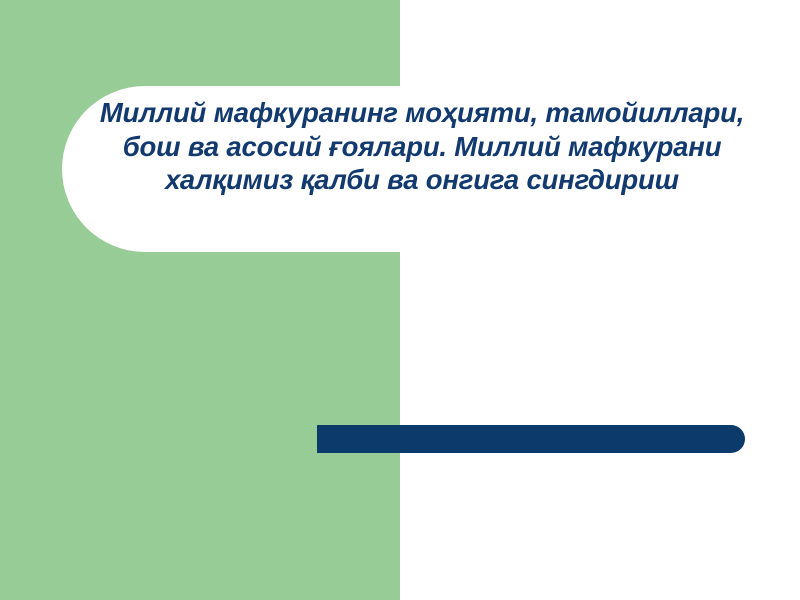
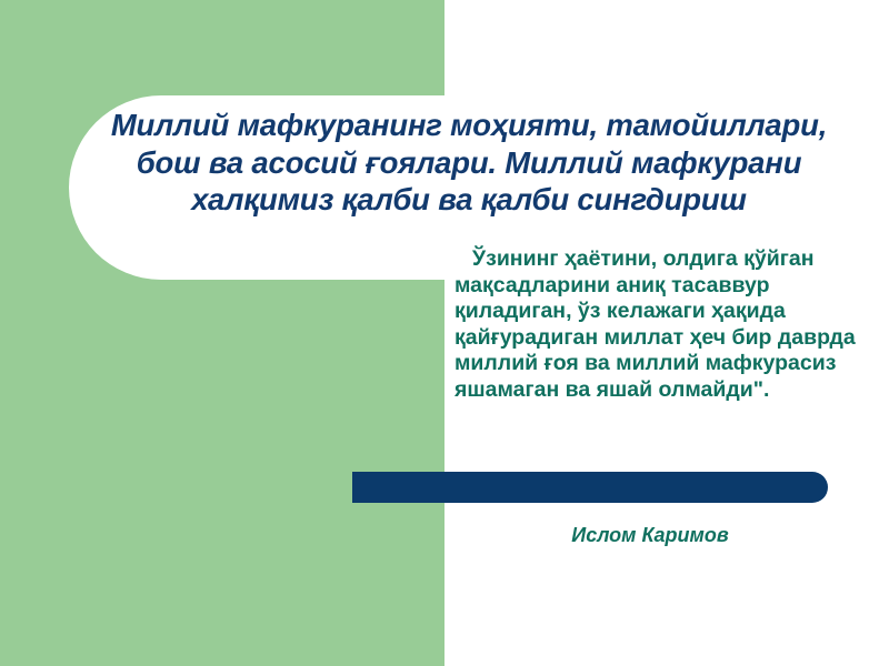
- Миллий мафкуранинг моҳияти, тамойиллари, бош ва асосий ғоялари. Миллий мафкурани халқимиз қалби ва онгига сингдириш
+ Миллий мафкуранинг моҳияти, тамойиллари, бош ва асосий ғоялари. Миллий мафкурани халқимиз қалби ва қалби сингдириш
+ Ўзининг ҳаётини, олдига қўйган мақсадларини аниқ тасаввур қиладиган, ўз келажаги ҳақида қайғурадиган миллат ҳеч бир даврда миллий ғоя ва миллий мафкурасиз яшамаган ва яшай олмайди".
+ Ислом Каримов
